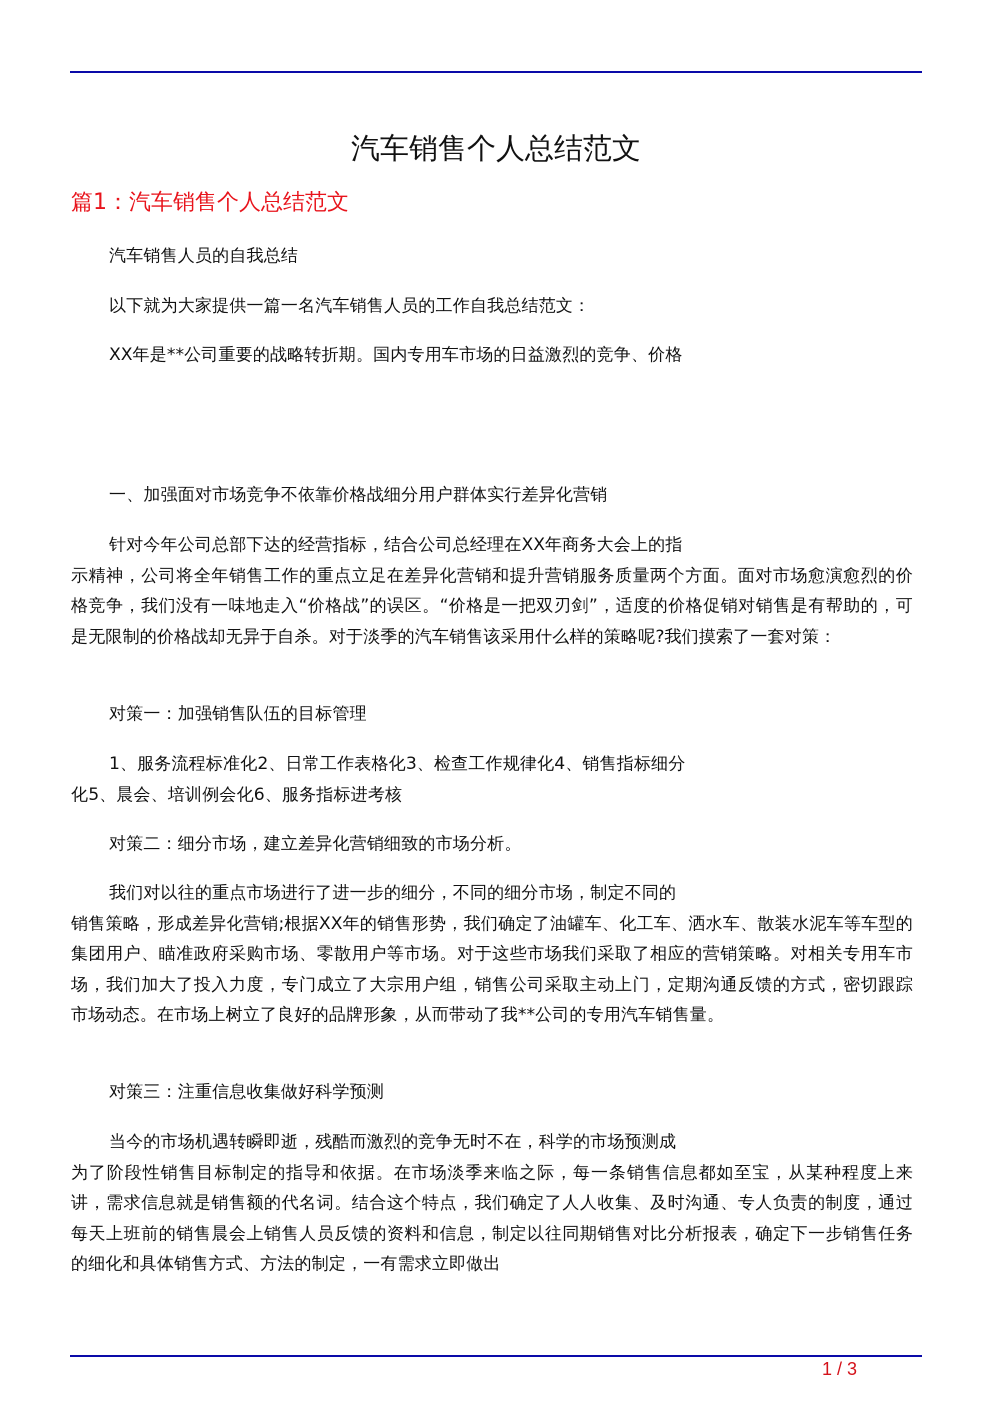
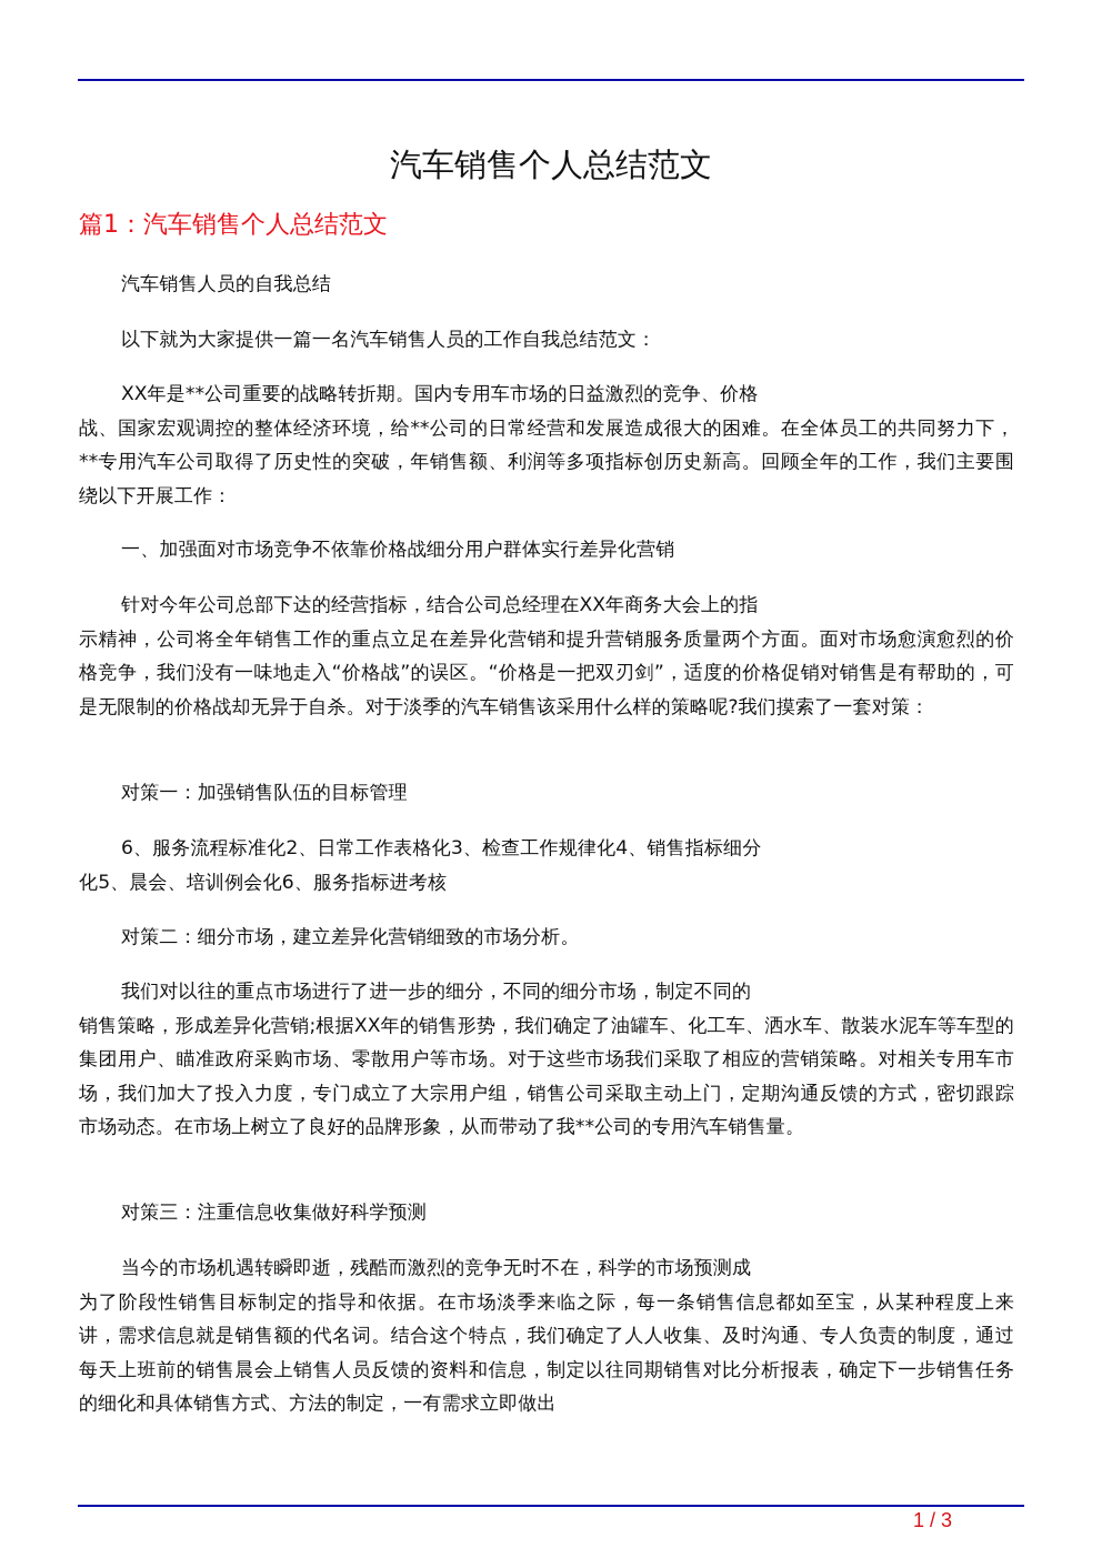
  汽车销售个人总结范文
  篇1：汽车销售个人总结范文
  汽车销售人员的自我总结
  以下就为大家提供一篇一名汽车销售人员的工作自我总结范文：
  XX年是**公司重要的战略转折期。国内专用车市场的日益激烈的竞争、价格
+ 战、国家宏观调控的整体经济环境，给**公司的日常经营和发展造成很大的困难。在全体员工的共同努力下，**专用汽车公司取得了历史性的突破，年销售额、利润等多项指标创历史新高。回顾全年的工作，我们主要围绕以下开展工作：
  一、加强面对市场竞争不依靠价格战细分用户群体实行差异化营销
  针对今年公司总部下达的经营指标，结合公司总经理在XX年商务大会上的指
  示精神，公司将全年销售工作的重点立足在差异化营销和提升营销服务质量两个方面。面对市场愈演愈烈的价格竞争，我们没有一味地走入“价格战”的误区。“价格是一把双刃剑”，适度的价格促销对销售是有帮助的，可是无限制的价格战却无异于自杀。对于淡季的汽车销售该采用什么样的策略呢?我们摸索了一套对策：
  对策一：加强销售队伍的目标管理
- 1、服务流程标准化2、日常工作表格化3、检查工作规律化4、销售指标细分
+ 6、服务流程标准化2、日常工作表格化3、检查工作规律化4、销售指标细分
  化5、晨会、培训例会化6、服务指标进考核
  对策二：细分市场，建立差异化营销细致的市场分析。
  我们对以往的重点市场进行了进一步的细分，不同的细分市场，制定不同的
  销售策略，形成差异化营销;根据XX年的销售形势，我们确定了油罐车、化工车、洒水车、散装水泥车等车型的集团用户、瞄准政府采购市场、零散用户等市场。对于这些市场我们采取了相应的营销策略。对相关专用车市场，我们加大了投入力度，专门成立了大宗用户组，销售公司采取主动上门，定期沟通反馈的方式，密切跟踪市场动态。在市场上树立了良好的品牌形象，从而带动了我**公司的专用汽车销售量。
  对策三：注重信息收集做好科学预测
  当今的市场机遇转瞬即逝，残酷而激烈的竞争无时不在，科学的市场预测成
  为了阶段性销售目标制定的指导和依据。在市场淡季来临之际，每一条销售信息都如至宝，从某种程度上来讲，需求信息就是销售额的代名词。结合这个特点，我们确定了人人收集、及时沟通、专人负责的制度，通过每天上班前的销售晨会上销售人员反馈的资料和信息，制定以往同期销售对比分析报表，确定下一步销售任务的细化和具体销售方式、方法的制定，一有需求立即做出
  1 / 3
